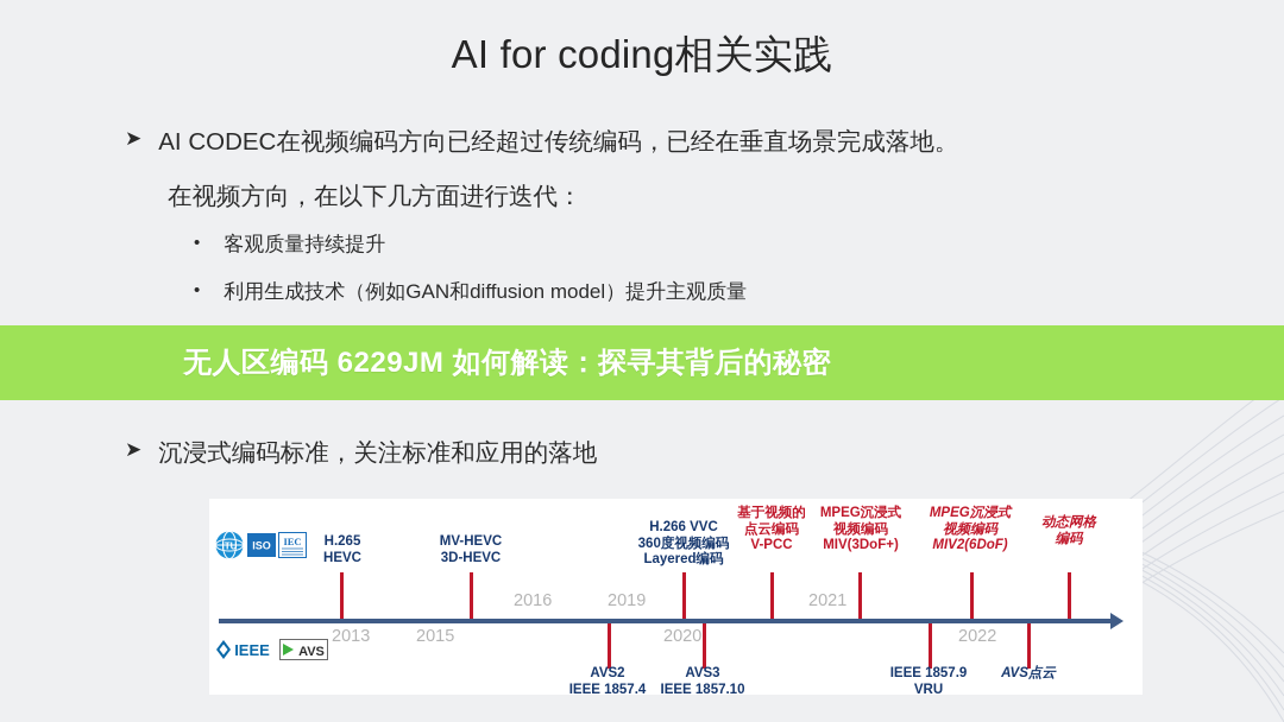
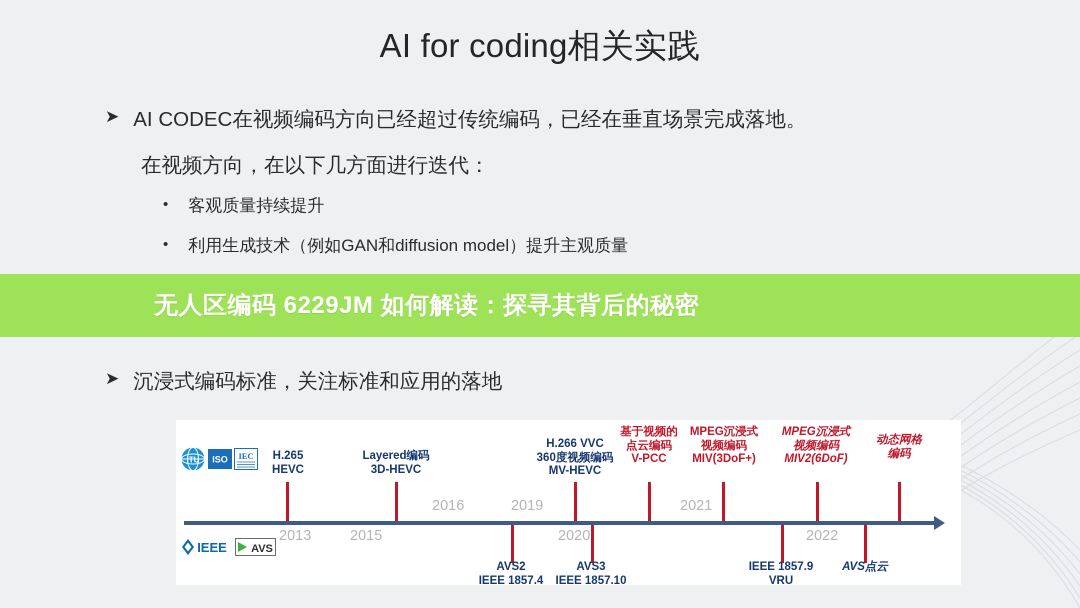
  AI for coding相关实践
  ➤
  AI CODEC在视频编码方向已经超过传统编码，已经在垂直场景完成落地。
  在视频方向，在以下几方面进行迭代：
  •
  客观质量持续提升
  •
  利用生成技术（例如GAN和diffusion model）提升主观质量
  无人区编码 6229JM 如何解读：探寻其背后的秘密
  ➤
  沉浸式编码标准，关注标准和应用的落地
  ITU
  ISO
  IEC
  IEEE
  AVS
  2016
  2019
  2021
  2013
  2015
  2020
  2022
  H.265
  HEVC
- MV-HEVC
+ Layered编码
  3D-HEVC
  H.266 VVC
  360度视频编码
- Layered编码
+ MV-HEVC
  基于视频的
  点云编码
  V-PCC
  MPEG沉浸式
  视频编码
  MIV(3DoF+)
  MPEG沉浸式
  视频编码
  MIV2(6DoF)
  动态网格
  编码
  AVS2
  IEEE 1857.4
  AVS3
  IEEE 1857.10
  IEEE 1857.9
  VRU
  AVS点云
